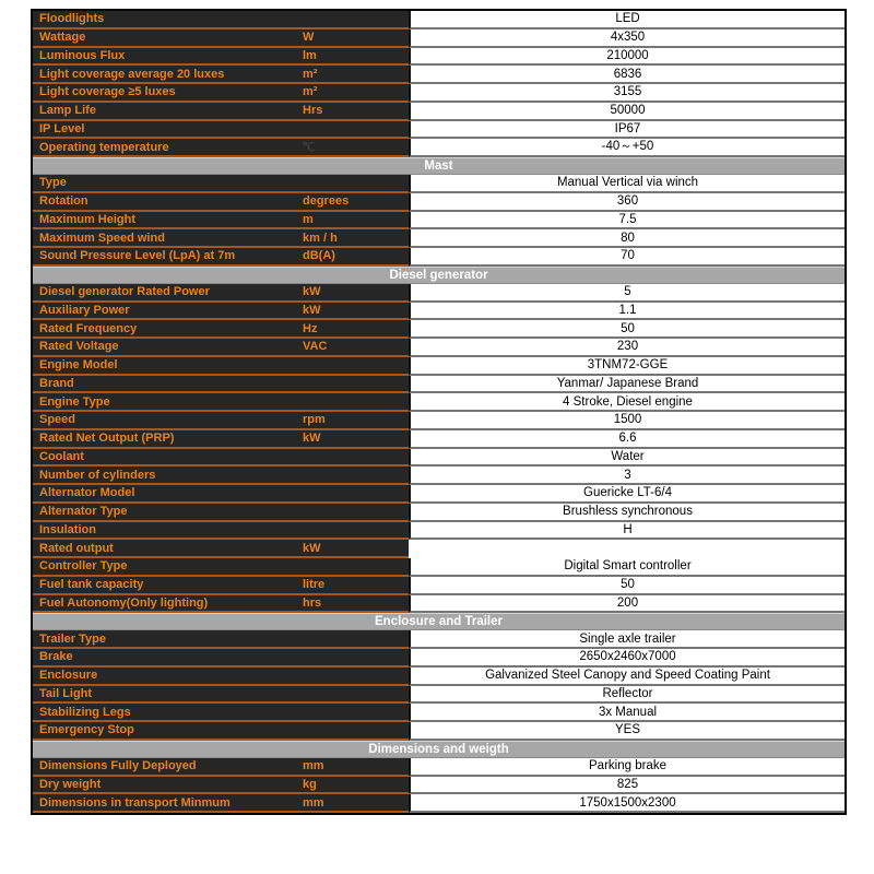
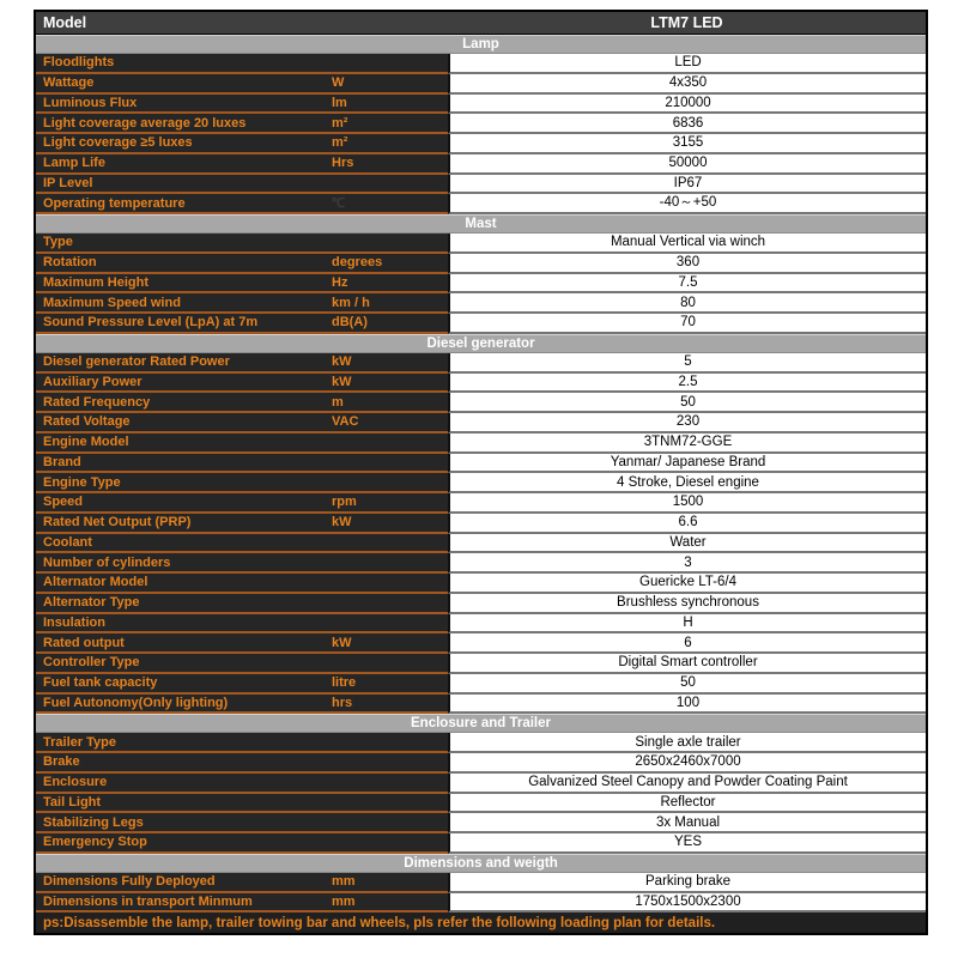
+ Model
+ LTM7 LED
+ Lamp
  Floodlights
  LED
  Wattage
  W
  4x350
  Luminous Flux
  lm
  210000
  Light coverage average 20 luxes
  m²
  6836
  Light coverage ≥5 luxes
  m²
  3155
  Lamp Life
  Hrs
  50000
  IP Level
  IP67
  Operating temperature
  -40～+50
  Mast
  Type
  Manual Vertical via winch
  Rotation
  degrees
  360
  Maximum Height
- m
+ Hz
  7.5
  Maximum Speed wind
  km / h
  80
  Sound Pressure Level (LpA) at 7m
  dB(A)
  70
  Diesel generator
  Diesel generator Rated Power
  kW
  5
  Auxiliary Power
  kW
- 1.1
+ 2.5
  Rated Frequency
- Hz
+ m
  50
  Rated Voltage
  VAC
  230
  Engine Model
  3TNM72-GGE
  Brand
  Yanmar/ Japanese Brand
  Engine Type
  4 Stroke, Diesel engine
  Speed
  rpm
  1500
  Rated Net Output (PRP)
  kW
  6.6
  Coolant
  Water
  Number of cylinders
  3
  Alternator Model
  Guericke LT-6/4
  Alternator Type
  Brushless synchronous
  Insulation
  H
  Rated output
  kW
+ 6
  Controller Type
  Digital Smart controller
  Fuel tank capacity
  litre
  50
  Fuel Autonomy(Only lighting)
  hrs
- 200
+ 100
  Enclosure and Trailer
  Trailer Type
  Single axle trailer
  Brake
  2650x2460x7000
  Enclosure
- Galvanized Steel Canopy and Speed Coating Paint
+ Galvanized Steel Canopy and Powder Coating Paint
  Tail Light
  Reflector
  Stabilizing Legs
  3x Manual
  Emergency Stop
  YES
  Dimensions and weigth
  Dimensions Fully Deployed
  mm
  Parking brake
- Dry weight
- kg
- 825
  Dimensions in transport Minmum
  mm
  1750x1500x2300
+ ps:Disassemble the lamp, trailer towing bar and wheels, pls refer the following loading plan for details.
